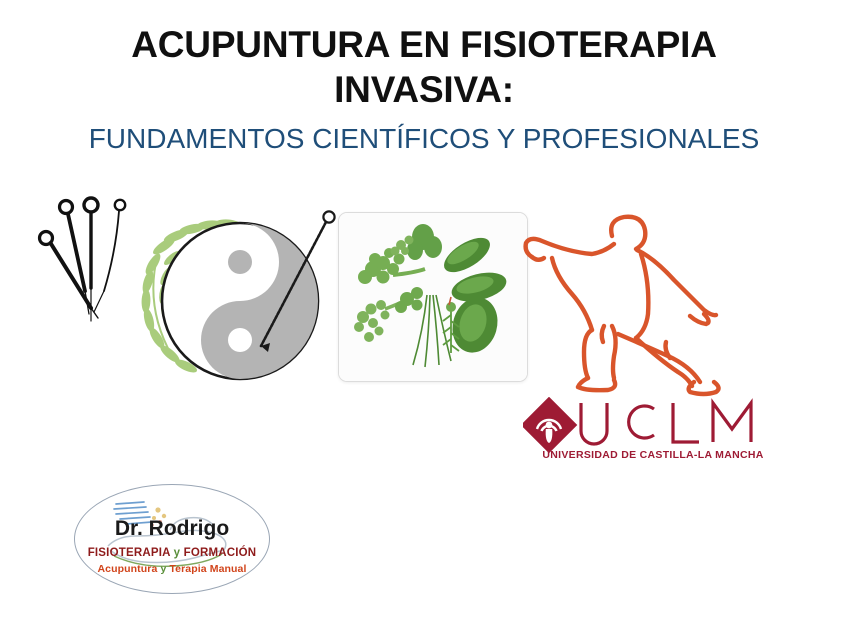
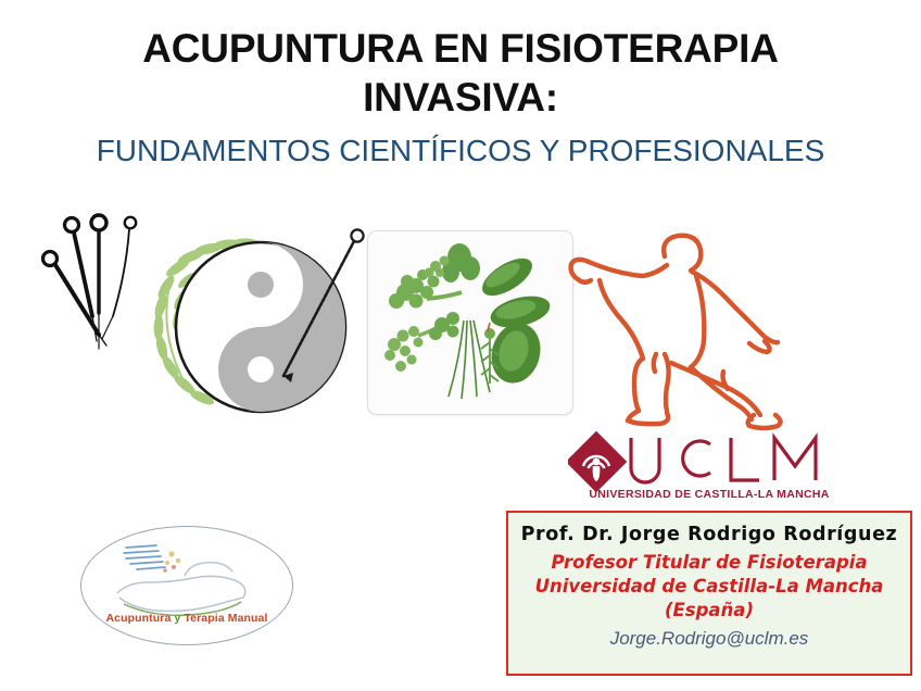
  ACUPUNTURA EN FISIOTERAPIA
  INVASIVA:
  FUNDAMENTOS CIENTÍFICOS Y PROFESIONALES
  UNIVERSIDAD DE CASTILLA-LA MANCHA
- Dr. Rodrigo
- FISIOTERAPIA y FORMACIÓN
  Acupuntura y Terapia Manual
+ Prof. Dr. Jorge Rodrigo Rodríguez
+ Profesor Titular de Fisioterapia
+ Universidad de Castilla-La Mancha
+ (España)
+ Jorge.Rodrigo@uclm.es
